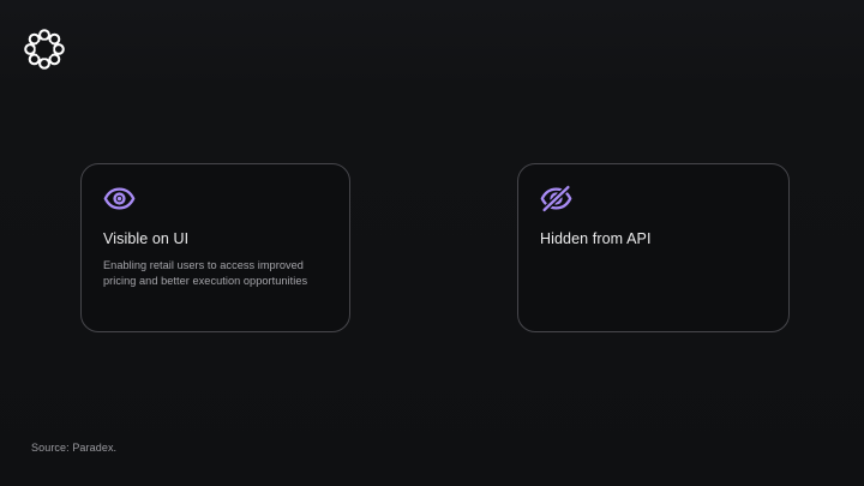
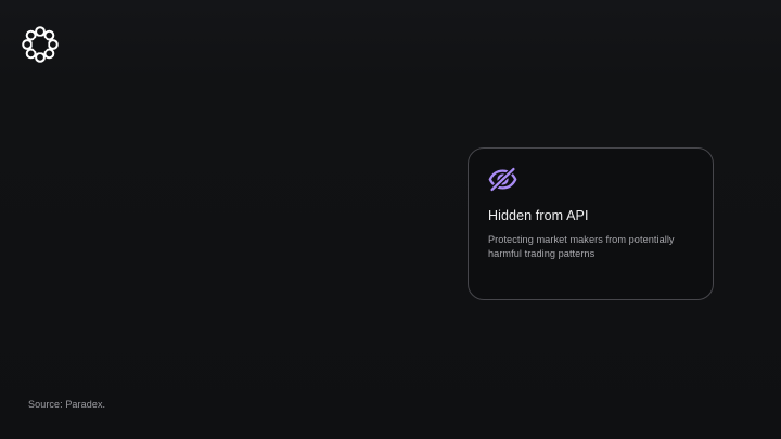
- Visible on UI
- Enabling retail users to access improved pricing and better execution opportunities
  Hidden from API
+ Protecting market makers from potentially harmful trading patterns
  Source: Paradex.
